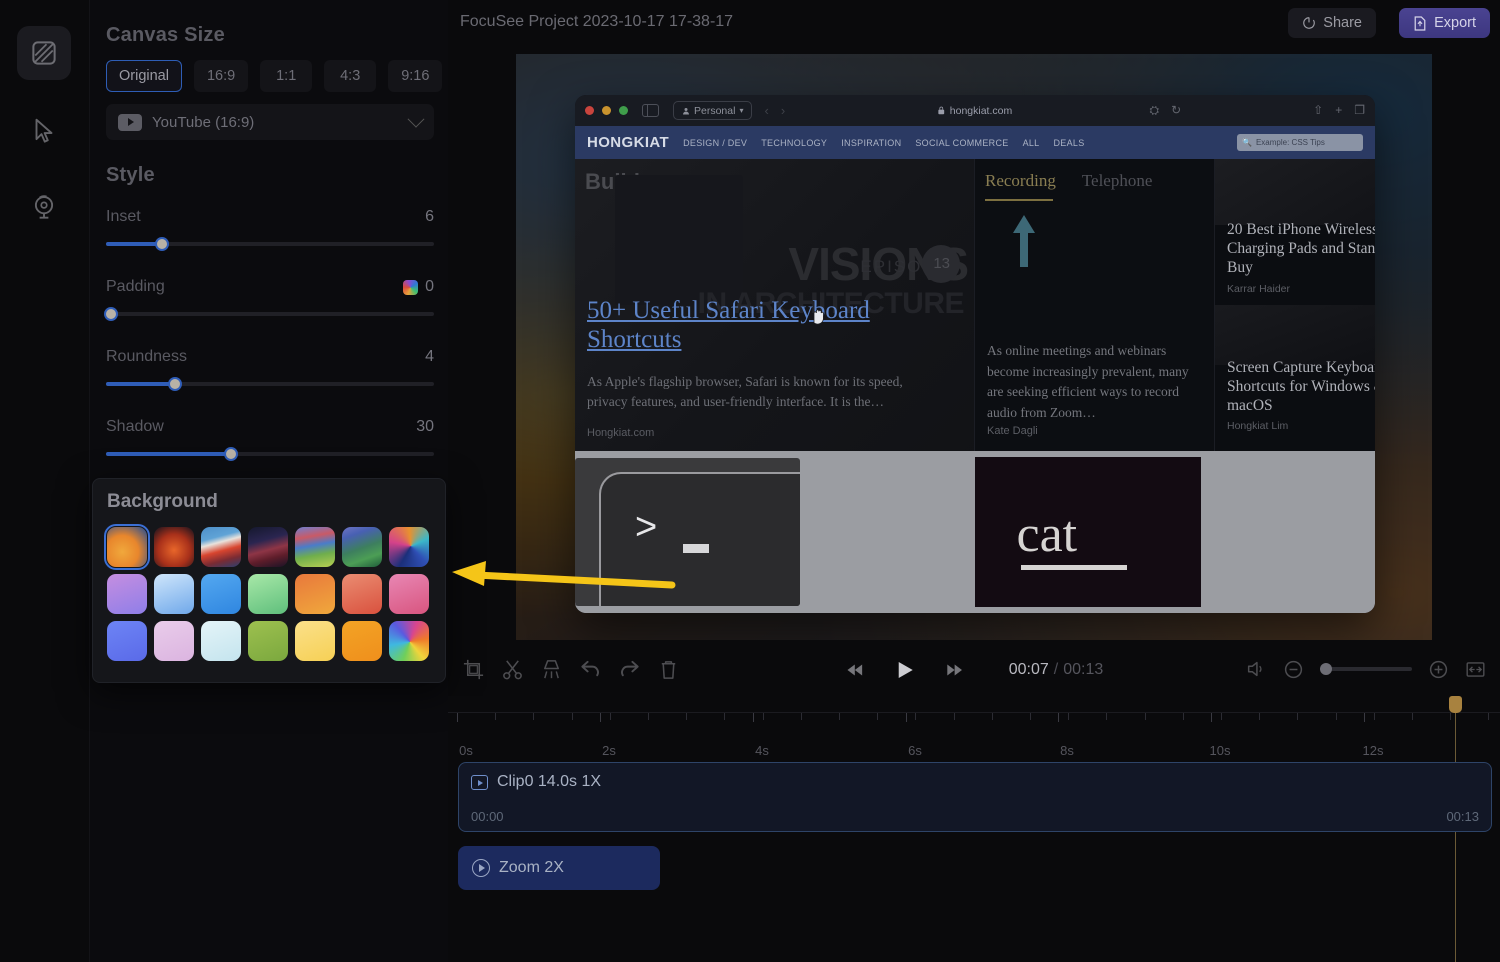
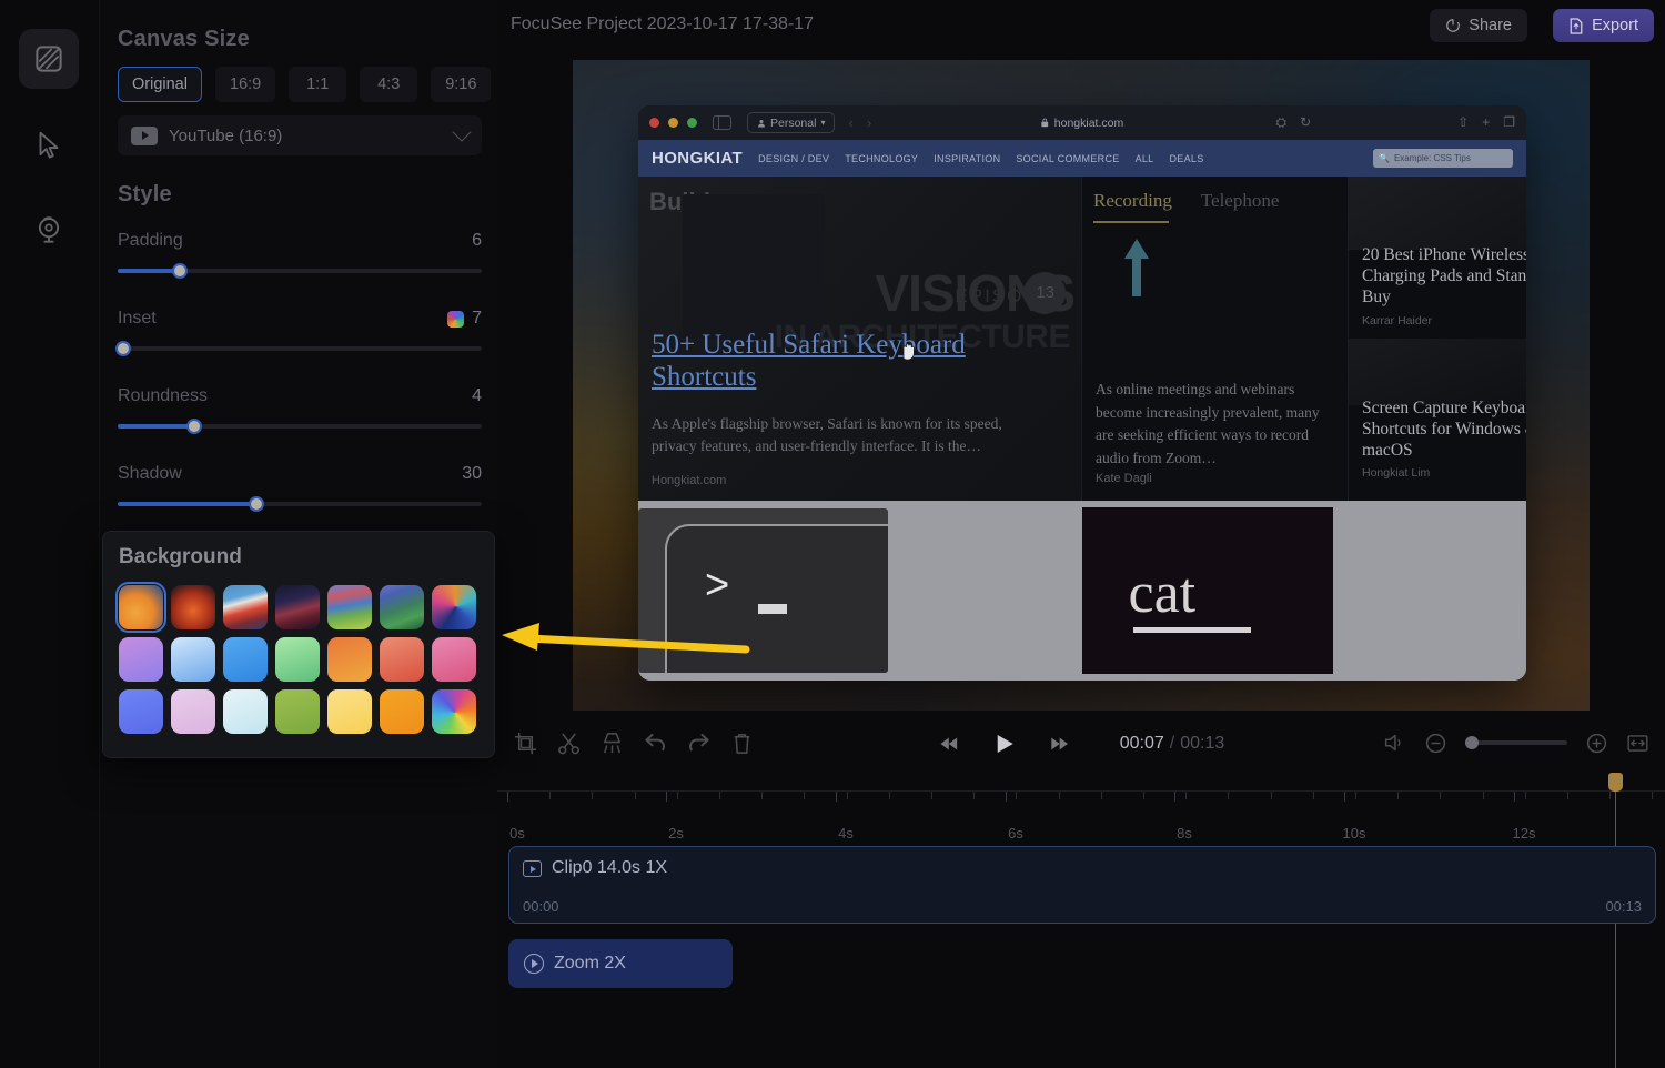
  Canvas Size
  Original
  16:9
  1:1
  4:3
  9:16
  YouTube (16:9)
  Style
- Inset
+ Padding
  6
- Padding
+ Inset
- 0
+ 7
  Roundness
  4
  Shadow
  30
  Background
  FocuSee Project 2023-10-17 17-38-17
  Share
  Export
  Personal
  ▾
  ‹
  ›
  hongkiat.com
  ⛭
  ↻
  ⇧
  +
  ❐
  HONGKIAT
  DESIGN / DEV
  TECHNOLOGY
  INSPIRATION
  SOCIAL COMMERCE
  ALL
  DEALS
  🔍
  Example: CSS Tips
  VISIO
  EPISO
  13
  IN ARCHITECTURE
  50+ Useful Safari Keyoard Shortcuts
  As Apple's flagship browser, Safari is known for its speed, privacy features, and user-friendly interface. It is the…
  Hongkiat.com
  Recording
  Telephone
  As online meetings and webinars become increasingly prevalent, many are seeking efficient ways to record audio from Zoom…
  Kate Dagli
  20 Best iPhone Wireles Charging Pads and Stan Buy
  Karrar Haider
  Screen Capture Keyboa Shortcuts for Windows macOS
  Hongkiat Lim
  >
  cat
  00:07
  /
  00:13
  0s
  2s
  4s
  6s
  8s
  10s
  12s
  Clip0 14.0s 1X
  00:00
  00:13
  Zoom 2X
